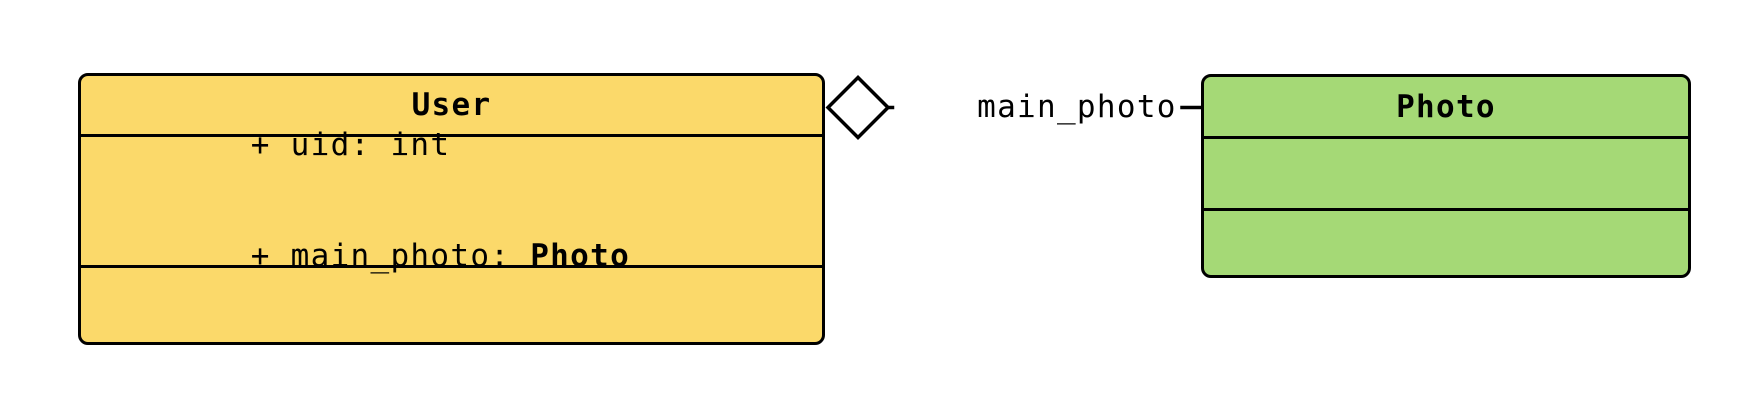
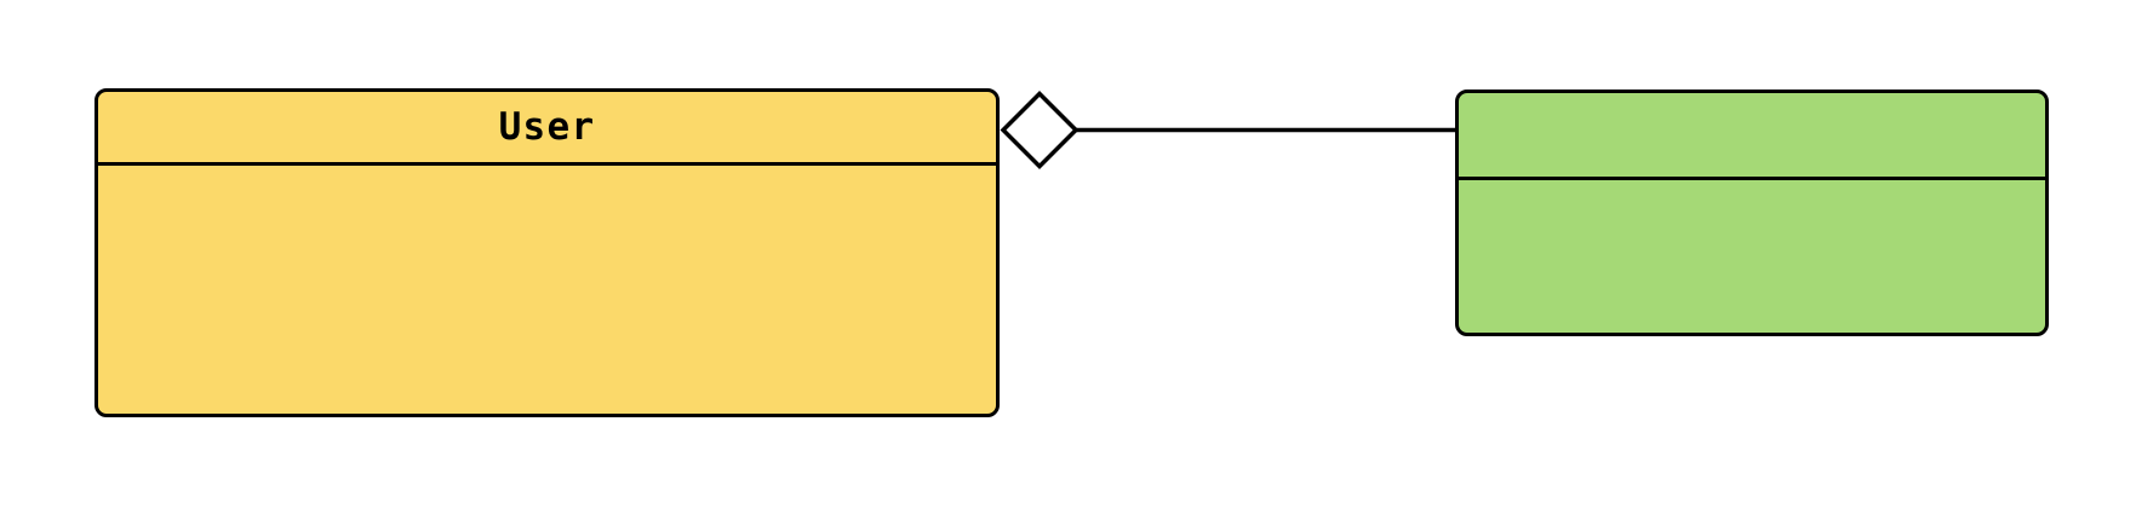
  User
- + uid: int
- + main_photo: Photo
- main_photo
- Photo
